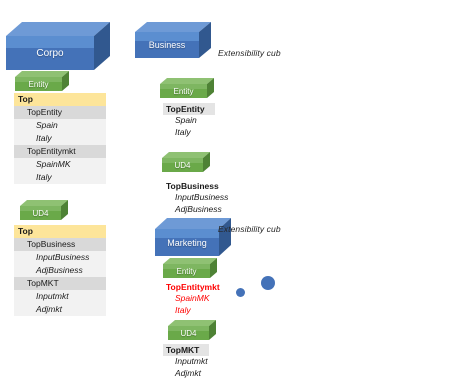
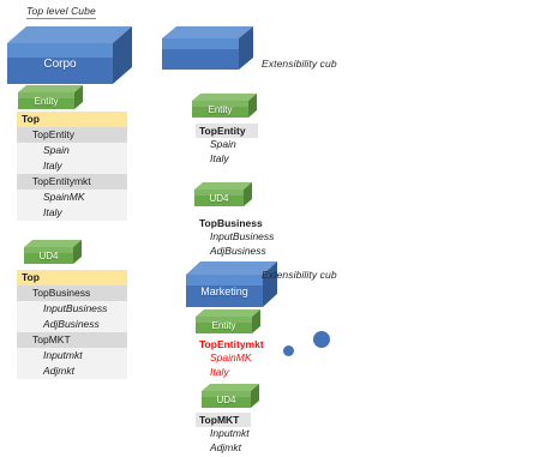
+ Top level Cube
  Corpo
  Entity
  Top
  TopEntity
  Spain
  Italy
  TopEntitymkt
  SpainMK
  Italy
  UD4
  Top
  TopBusiness
  InputBusiness
  AdjBusiness
  TopMKT
  Inputmkt
  Adjmkt
- Business
  Extensibility cub
  Entity
  TopEntity
  Spain
  Italy
  UD4
  TopBusiness
  InputBusiness
  AdjBusiness
  Marketing
  Extensibility cub
  Entity
  TopEntitymkt
  SpainMK
  Italy
  UD4
  TopMKT
  Inputmkt
  Adjmkt
